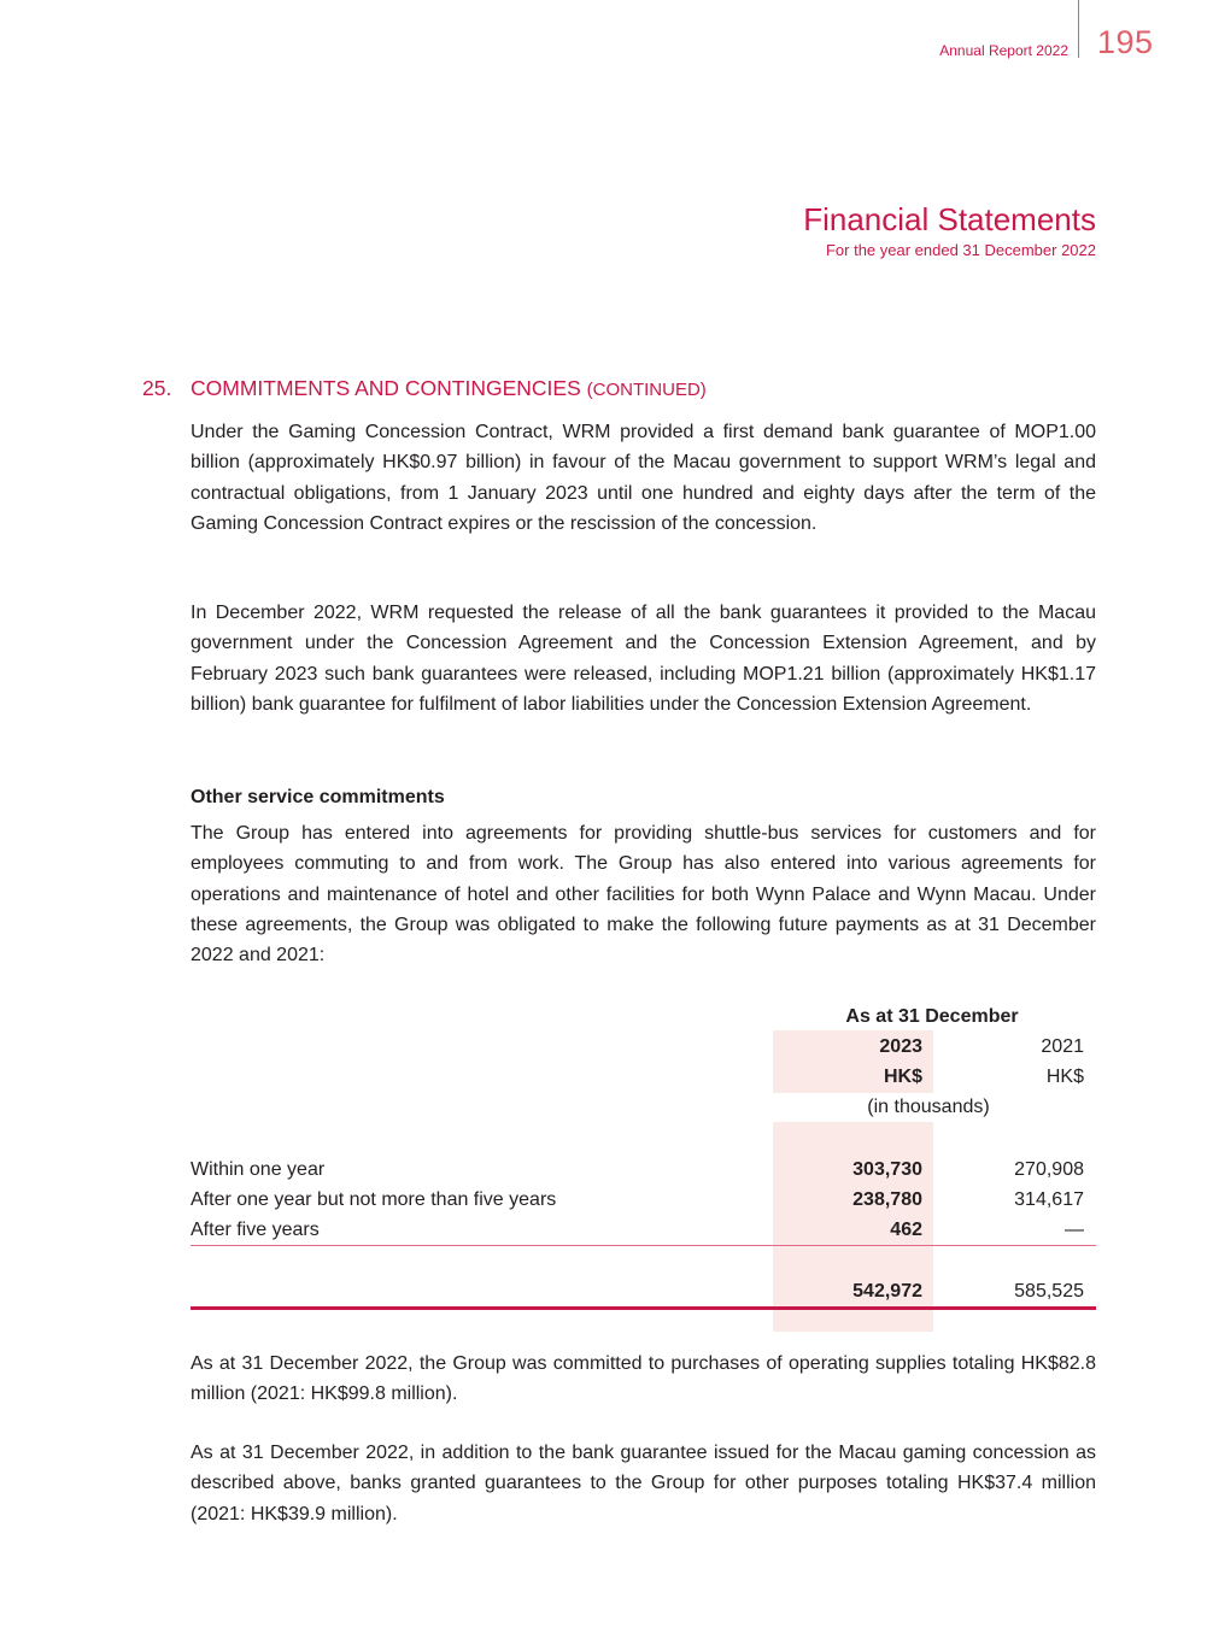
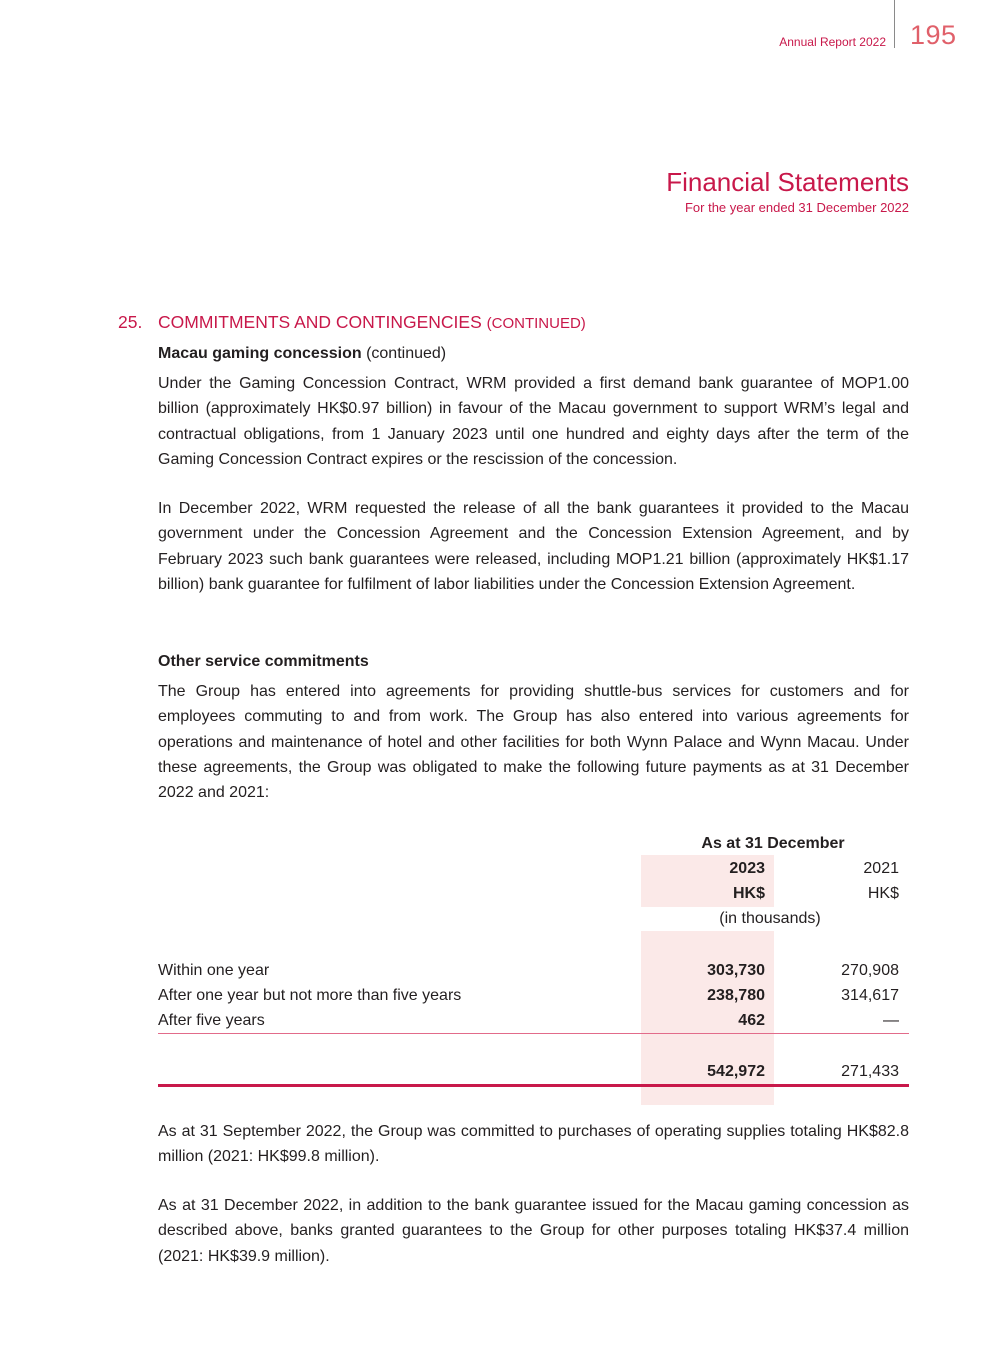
  Annual Report 2022
  195
  Financial Statements
  For the year ended 31 December 2022
  25. COMMITMENTS AND CONTINGENCIES (CONTINUED)
+ Macau gaming concession (continued)
  Under the Gaming Concession Contract, WRM provided a first demand bank guarantee of MOP1.00 billion (approximately HK$0.97 billion) in favour of the Macau government to support WRM’s legal and contractual obligations, from 1 January 2023 until one hundred and eighty days after the term of the Gaming Concession Contract expires or the rescission of the concession.
  In December 2022, WRM requested the release of all the bank guarantees it provided to the Macau government under the Concession Agreement and the Concession Extension Agreement, and by February 2023 such bank guarantees were released, including MOP1.21 billion (approximately HK$1.17 billion) bank guarantee for fulfilment of labor liabilities under the Concession Extension Agreement.
  Other service commitments
  The Group has entered into agreements for providing shuttle-bus services for customers and for employees commuting to and from work. The Group has also entered into various agreements for operations and maintenance of hotel and other facilities for both Wynn Palace and Wynn Macau. Under these agreements, the Group was obligated to make the following future payments as at 31 December 2022 and 2021:
  As at 31 December
  2023
  2021
  HK$
  HK$
  (in thousands)
  Within one year
  303,730
  270,908
  After one year but not more than five years
  238,780
  314,617
  After five years
  462
  —
  542,972
- 585,525
+ 271,433
- As at 31 December 2022, the Group was committed to purchases of operating supplies totaling HK$82.8 million (2021: HK$99.8 million).
+ As at 31 September 2022, the Group was committed to purchases of operating supplies totaling HK$82.8 million (2021: HK$99.8 million).
  As at 31 December 2022, in addition to the bank guarantee issued for the Macau gaming concession as described above, banks granted guarantees to the Group for other purposes totaling HK$37.4 million (2021: HK$39.9 million).
